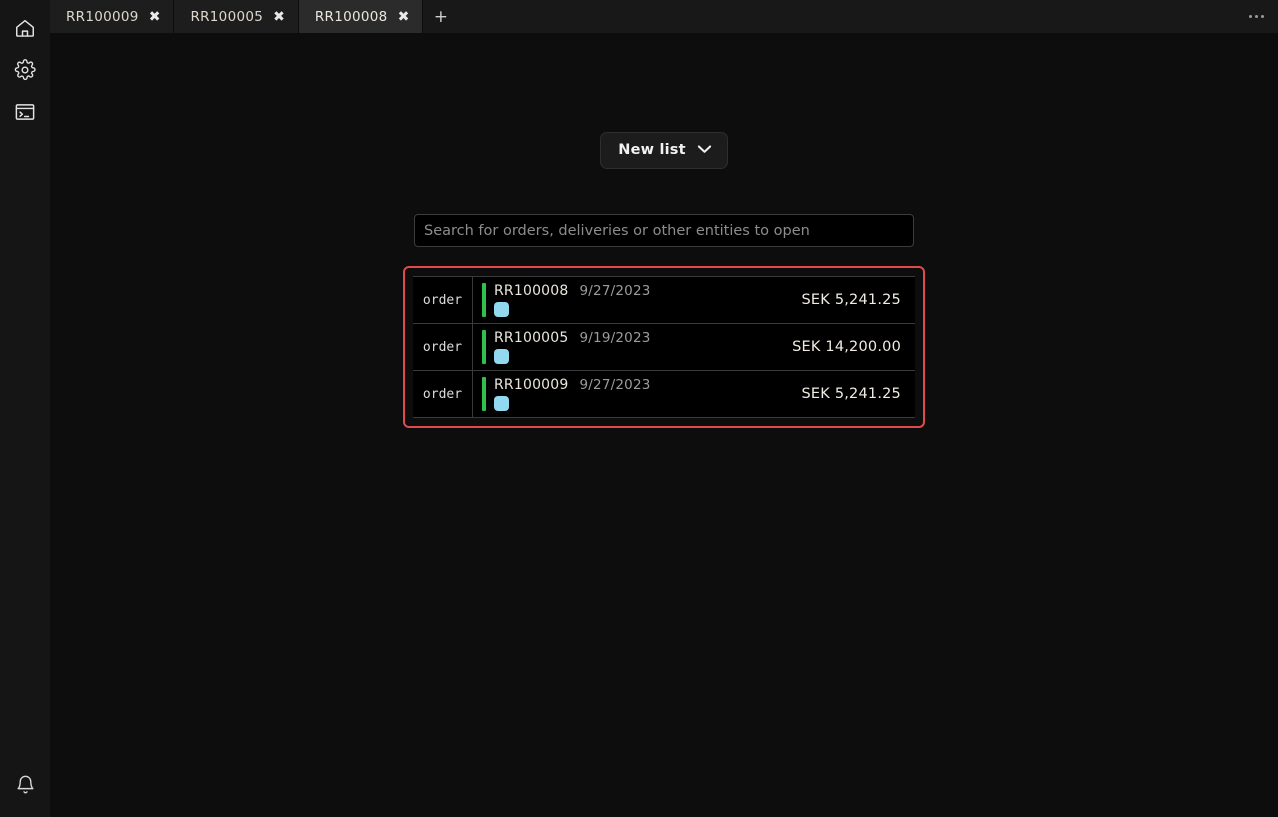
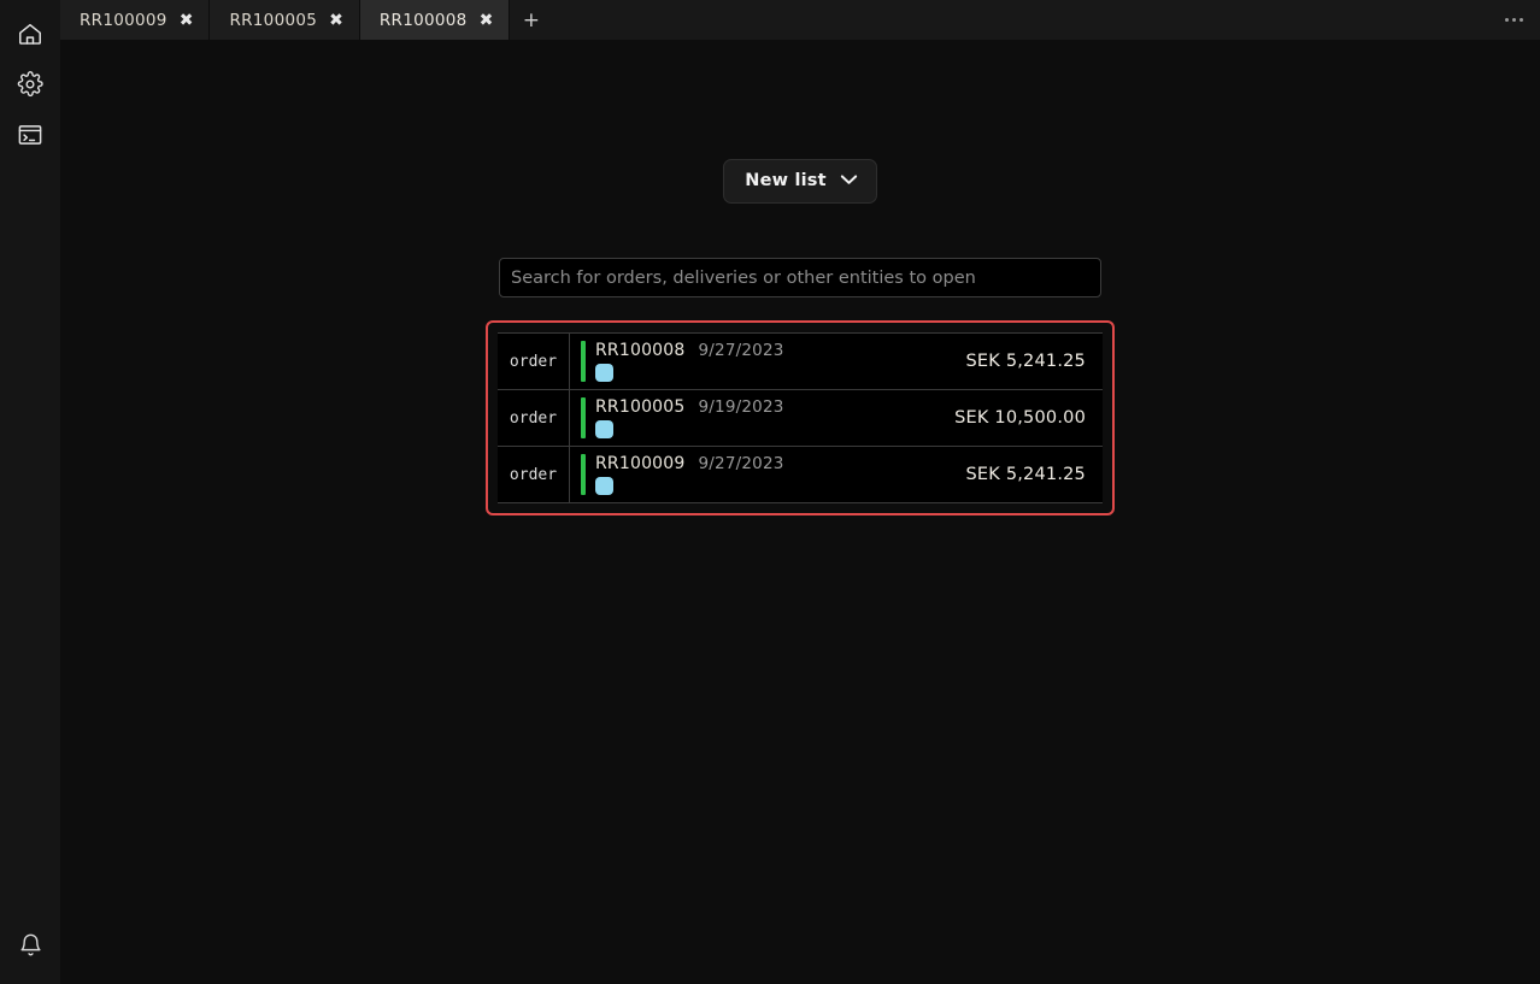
  RR100009
  ✖
  RR100005
  ✖
  RR100008
  ✖
  +
  New list
  Search for orders, deliveries or other entities to open
  order
  RR100008
  9/27/2023
  SEK 5,241.25
  order
  RR100005
  9/19/2023
- SEK 14,200.00
+ SEK 10,500.00
  order
  RR100009
  9/27/2023
  SEK 5,241.25
